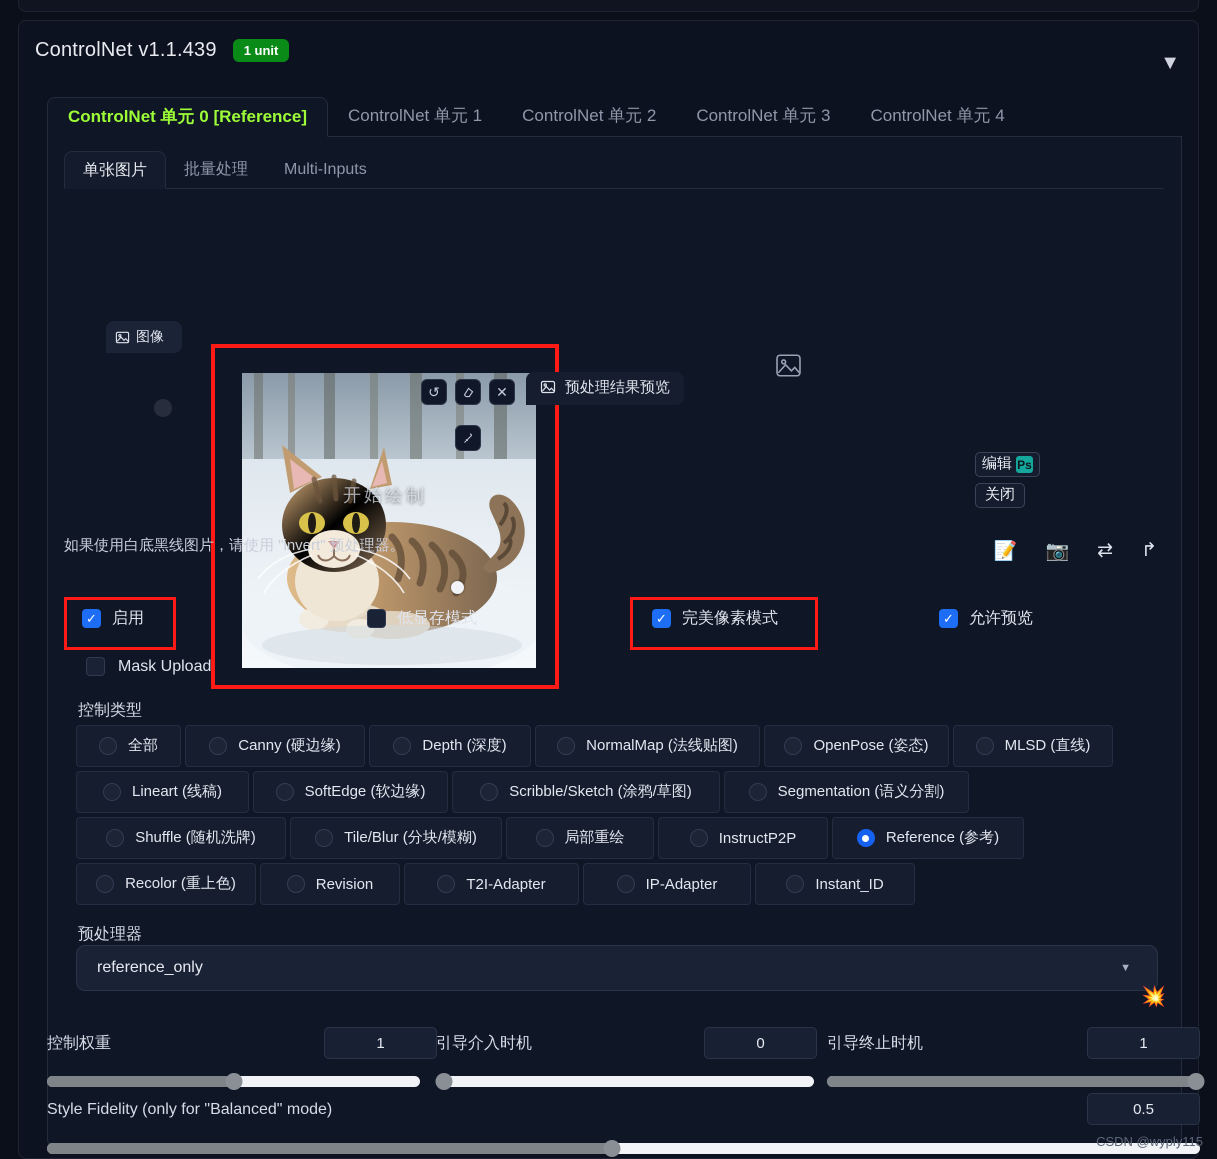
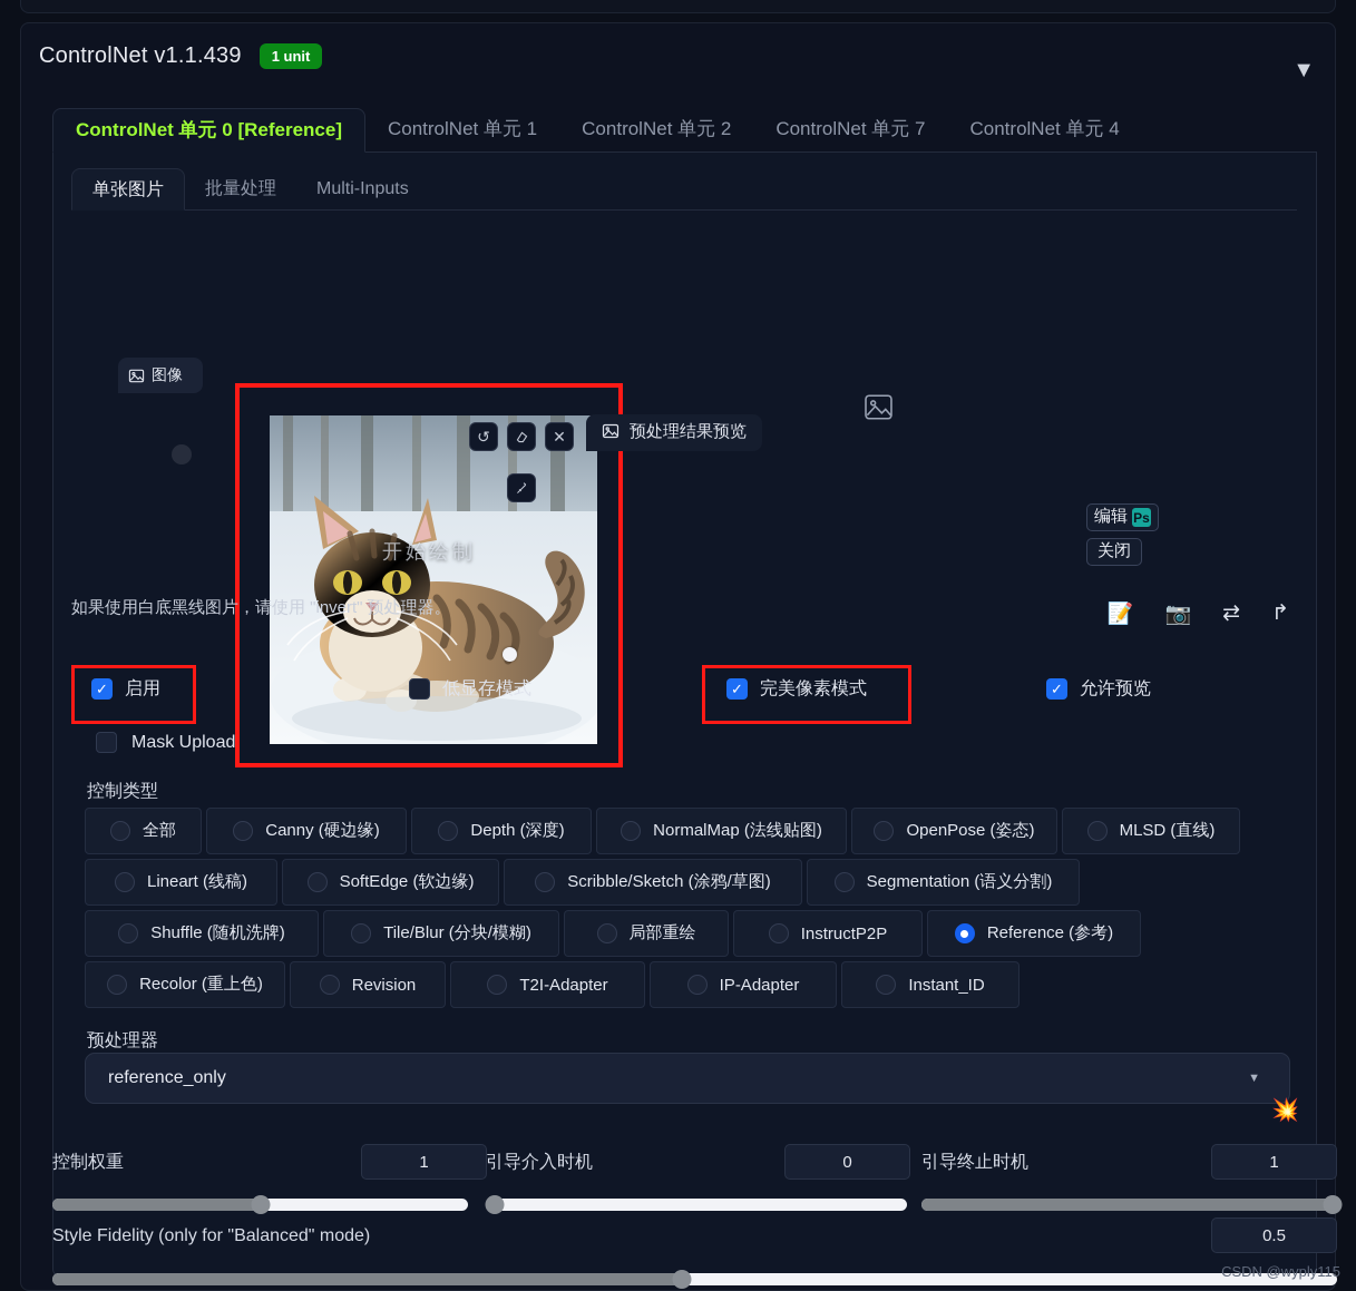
  ControlNet v1.1.439
  1 unit
  ▼
  ControlNet 单元 0 [Reference]
  ControlNet 单元 1
  ControlNet 单元 2
- ControlNet 单元 3
+ ControlNet 单元 7
  ControlNet 单元 4
  单张图片
  批量处理
  Multi-Inputs
  图像
  开始绘制
  ↺
  ✕
  预处理结果预览
  编辑
  Ps
  关闭
  如果使用白底黑线图片，请使用 "invert" 预处理器。
  📝
  📷
  ⇄
  ↱
  ✓
  启用
  低显存模式
  ✓
  完美像素模式
  ✓
  允许预览
  Mask Upload
  控制类型
  全部
  Canny (硬边缘)
  Depth (深度)
  NormalMap (法线贴图)
  OpenPose (姿态)
  MLSD (直线)
  Lineart (线稿)
  SoftEdge (软边缘)
  Scribble/Sketch (涂鸦/草图)
  Segmentation (语义分割)
  Shuffle (随机洗牌)
  Tile/Blur (分块/模糊)
  局部重绘
  InstructP2P
  Reference (参考)
  Recolor (重上色)
  Revision
  T2I-Adapter
  IP-Adapter
  Instant_ID
  预处理器
  reference_only
  ▼
  💥
  控制权重
  1
  引导介入时机
  0
  引导终止时机
  1
  Style Fidelity (only for "Balanced" mode)
  0.5
  CSDN @wyply115
